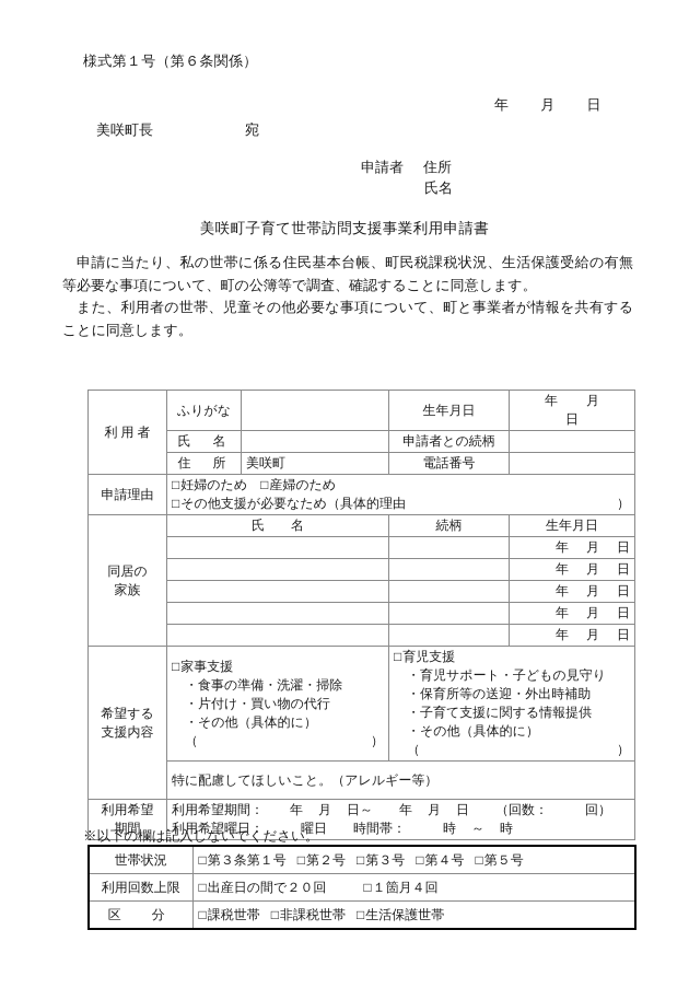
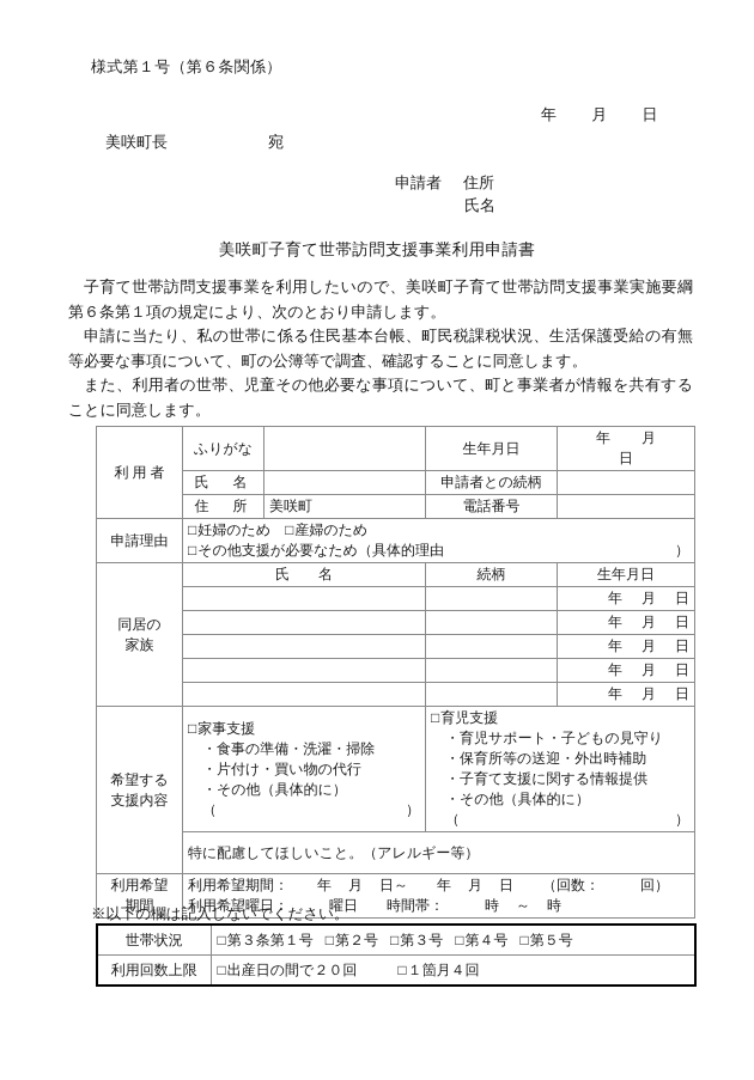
  様式第１号（第６条関係）
  年 月 日
  美咲町長 宛
  申請者 住所
  氏名
  美咲町子育て世帯訪問支援事業利用申請書
+ 子育て世帯訪問支援事業を利用したいので、美咲町子育て世帯訪問支援事業実施要綱第６条第１項の規定により、次のとおり申請します。
  申請に当たり、私の世帯に係る住民基本台帳、町民税課税状況、生活保護受給の有無等必要な事項について、町の公簿等で調査、確認することに同意します。
  また、利用者の世帯、児童その他必要な事項について、町と事業者が情報を共有することに同意します。
  利 用 者	ふりがな		生年月日	年 月日
  氏 名		申請者との続柄
  住 所	美咲町	電話番号
  申請理由	□妊婦のため □産婦のため ）□その他支援が必要なため（具体的理由
  同居の 家族	氏 名	続柄	生年月日
  		年 月 日
  		年 月 日
  		年 月 日
  		年 月 日
  		年 月 日
  希望する 支援内容	□家事支援 ・食事の準備・洗濯・掃除 ・片付け・買い物の代行 ・その他（具体的に） ）（	□育児支援 ・育児サポート・子どもの見守り ・保育所等の送迎・外出時補助 ・子育て支援に関する情報提供 ・その他（具体的に） ）（
  特に配慮してほしいこと。（アレルギー等）
  利用希望 期間	利用希望期間： 年 月 日～ 年 月 日 （回数： 回） 利用希望曜日： 曜日 時間帯： 時 ～ 時
  ※以下の欄は記入しないでください。
  世帯状況	□第３条第１号 □第２号 □第３号 □第４号 □第５号
  利用回数上限	□出産日の間で２０回 □１箇月４回
- 区 分	□課税世帯 □非課税世帯 □生活保護世帯
